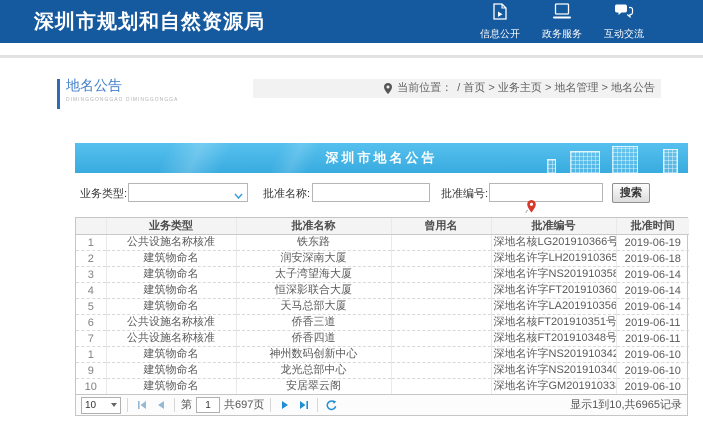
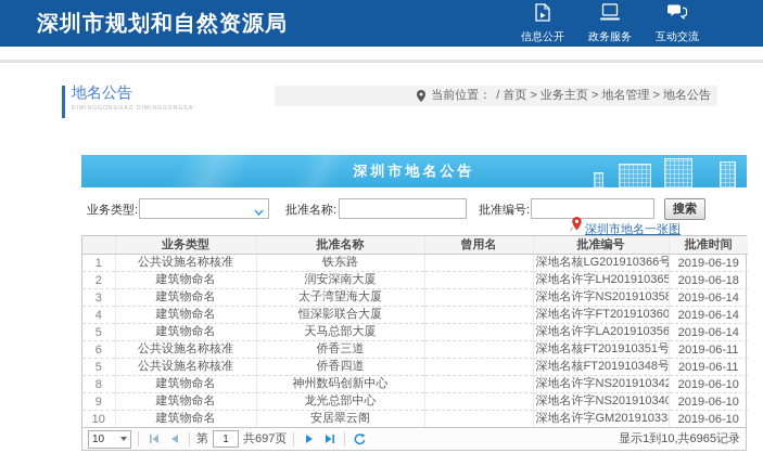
  深圳市规划和自然资源局
  信息公开
  政务服务
  互动交流
  地名公告
  当前位置：
  / 首页 > 业务主页 > 地名管理 > 地名公告
  深圳市地名公告
  业务类型:
  批准名称:
  批准编号:
  搜索
+ 深圳市地名一张图
  	业务类型	批准名称	曾用名	批准编号	批准时间
  1	公共设施名称核准	铁东路		深地名核LG201910366号	2019-06-19
  2	建筑物命名	润安深南大厦		深地名许字LH201910365	2019-06-18
  3	建筑物命名	太子湾望海大厦		深地名许字NS201910358	2019-06-14
  4	建筑物命名	恒深影联合大厦		深地名许字FT201910360	2019-06-14
  5	建筑物命名	天马总部大厦		深地名许字LA201910356	2019-06-14
  6	公共设施名称核准	侨香三道		深地名核FT201910351号	2019-06-11
- 7	公共设施名称核准	侨香四道		深地名核FT201910348号	2019-06-11
+ 5	公共设施名称核准	侨香四道		深地名核FT201910348号	2019-06-11
- 1	建筑物命名	神州数码创新中心		深地名许字NS201910342	2019-06-10
+ 8	建筑物命名	神州数码创新中心		深地名许字NS201910342	2019-06-10
  9	建筑物命名	龙光总部中心		深地名许字NS201910340	2019-06-10
  10	建筑物命名	安居翠云阁		深地名许字GM20191033	2019-06-10
  10
  第
  1
  共697页
  显示1到10,共6965记录
